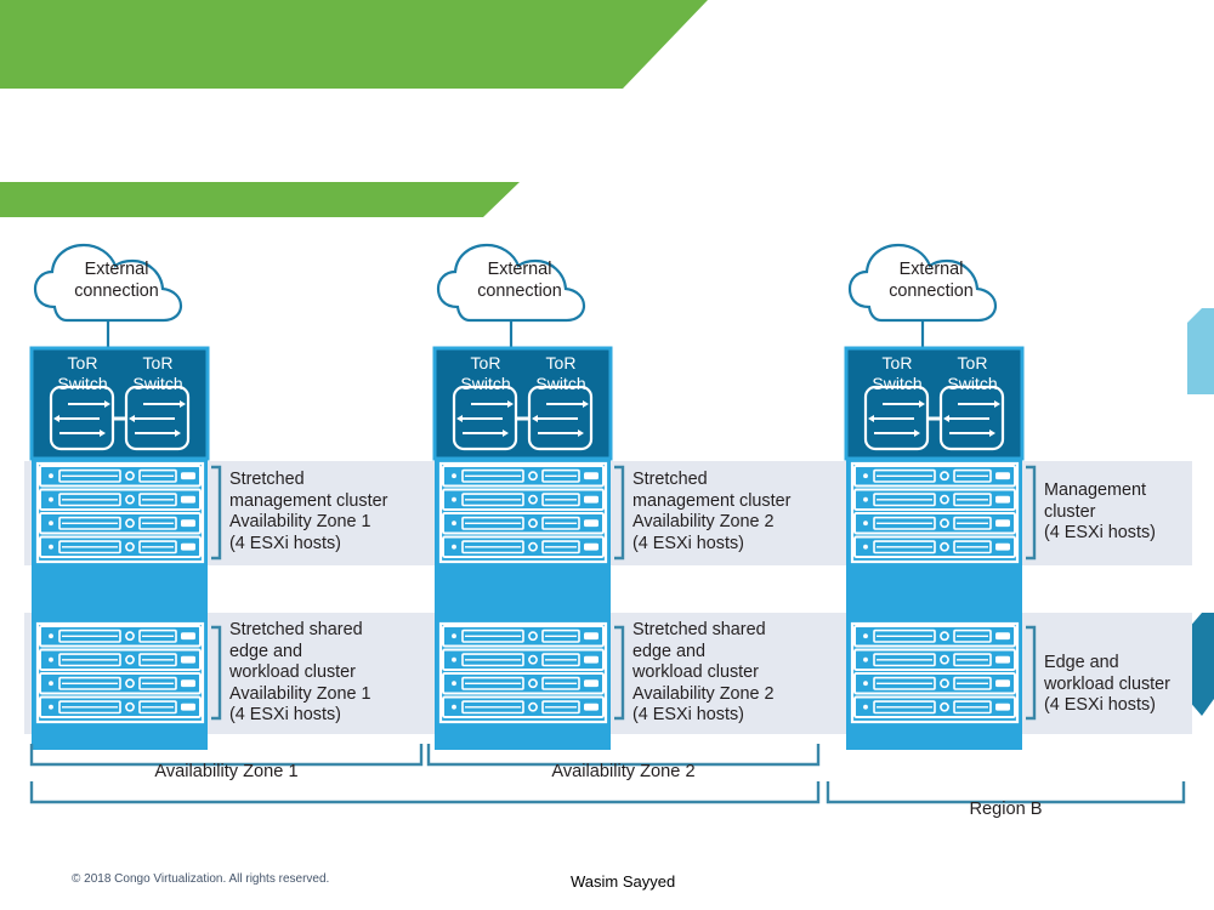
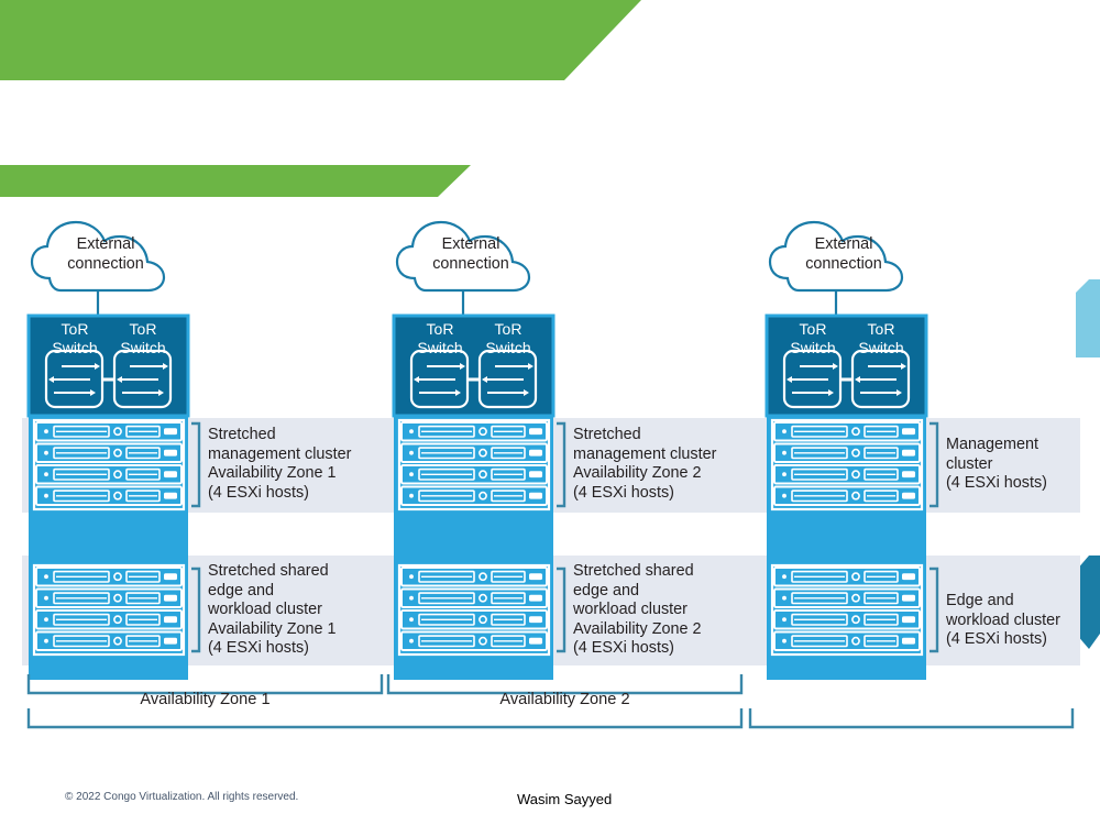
  External
  connection
  External
  connection
  External
  connection
  ToR
  Switch
  ToR
  Switch
  ToR
  Switch
  ToR
  Switch
  ToR
  Switch
  ToR
  Switch
  Stretched
  management cluster
  Availability Zone 1
  (4 ESXi hosts)
  Stretched shared
  edge and
  workload cluster
  Availability Zone 1
  (4 ESXi hosts)
  Stretched
  management cluster
  Availability Zone 2
  (4 ESXi hosts)
  Stretched shared
  edge and
  workload cluster
  Availability Zone 2
  (4 ESXi hosts)
  Management
  cluster
  (4 ESXi hosts)
  Edge and
  workload cluster
  (4 ESXi hosts)
  Availability Zone 1
  Availability Zone 2
- Region B
- © 2018 Congo Virtualization. All rights reserved.
+ © 2022 Congo Virtualization. All rights reserved.
  Wasim Sayyed
